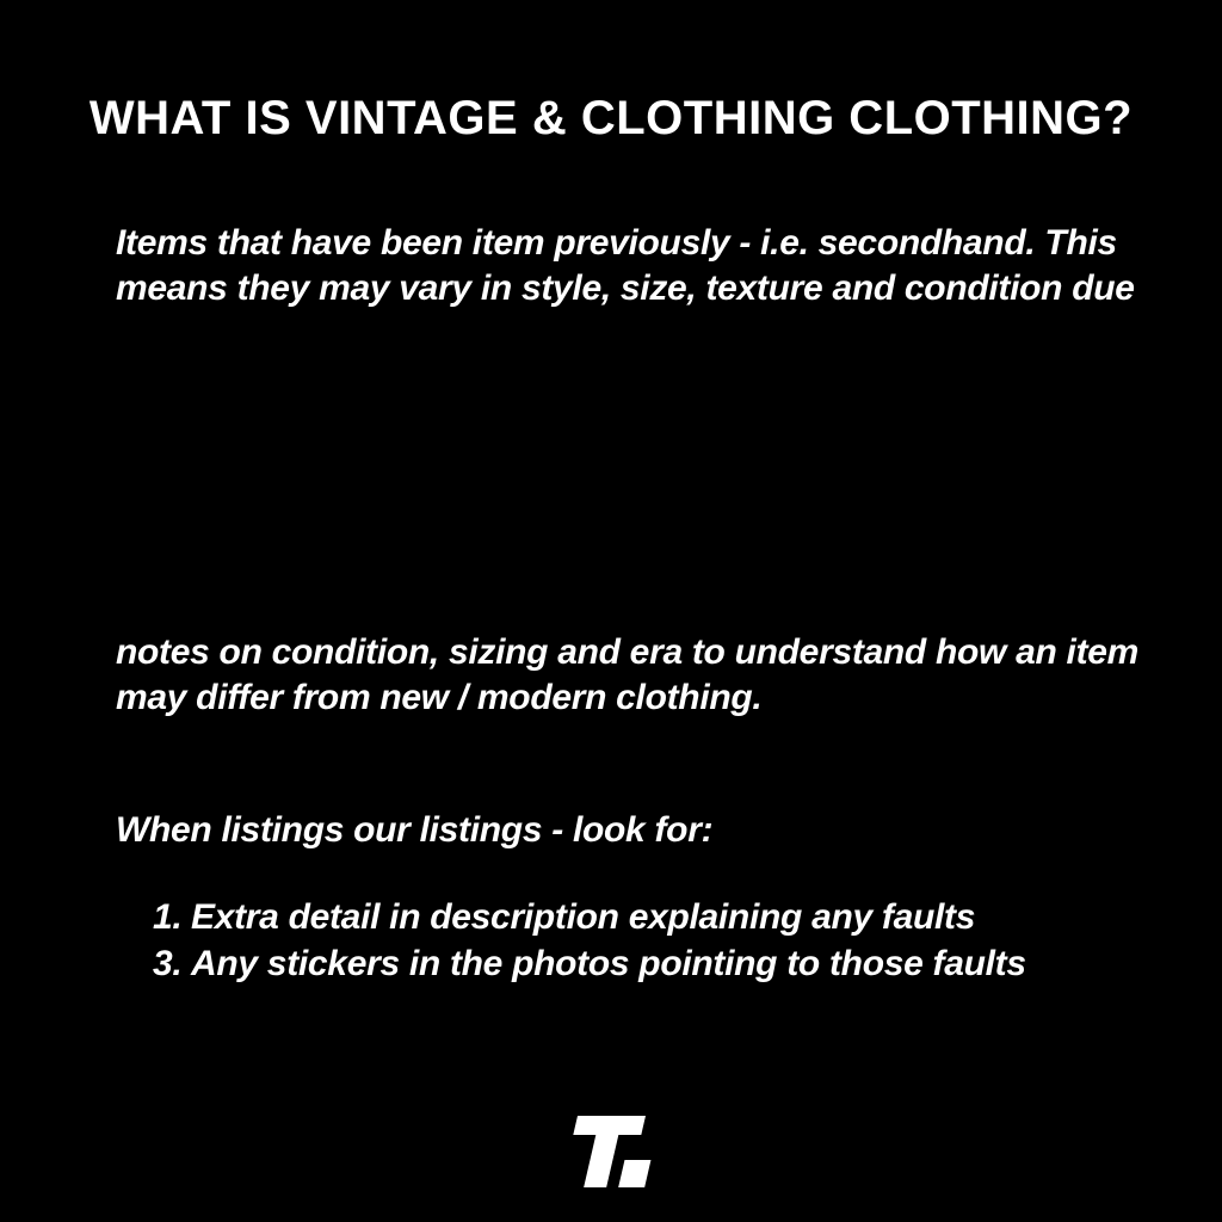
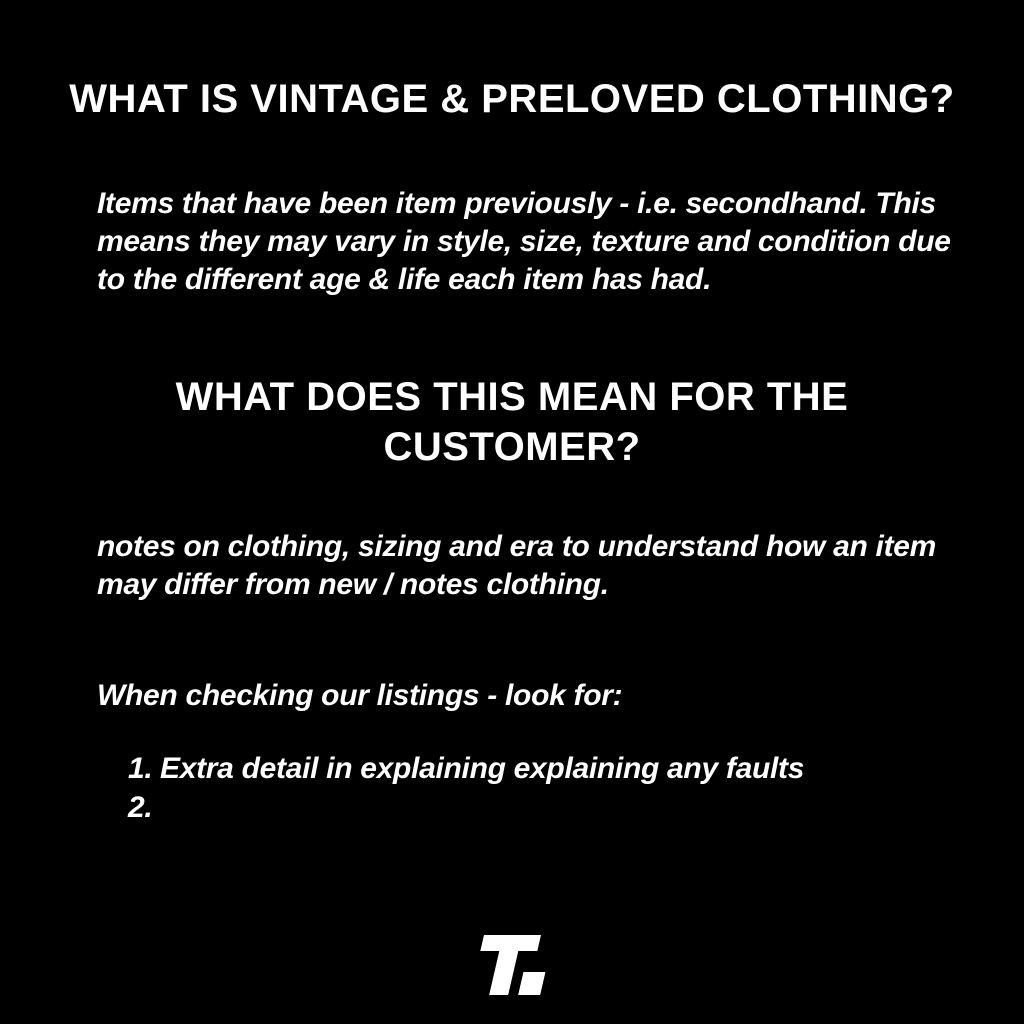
- WHAT IS VINTAGE & CLOTHING CLOTHING?
+ WHAT IS VINTAGE & PRELOVED CLOTHING?
  Items that have been item previously - i.e. secondhand. This
  means they may vary in style, size, texture and condition due
+ to the different age & life each item has had.
+ WHAT DOES THIS MEAN FOR THE
+ CUSTOMER?
- notes on condition, sizing and era to understand how an item
+ notes on clothing, sizing and era to understand how an item
- may differ from new / modern clothing.
+ may differ from new / notes clothing.
- When listings our listings - look for:
+ When checking our listings - look for:
  1.
- Extra detail in description explaining any faults
+ Extra detail in explaining explaining any faults
- 3.
+ 2.
- Any stickers in the photos pointing to those faults
